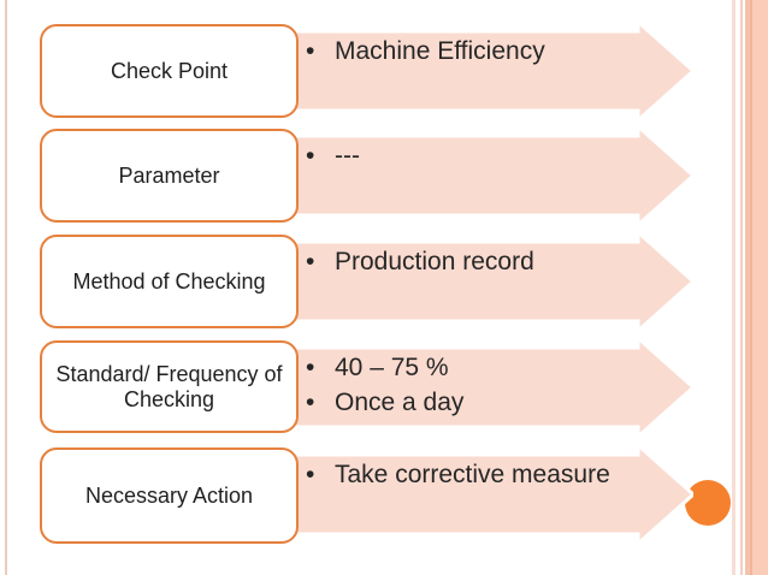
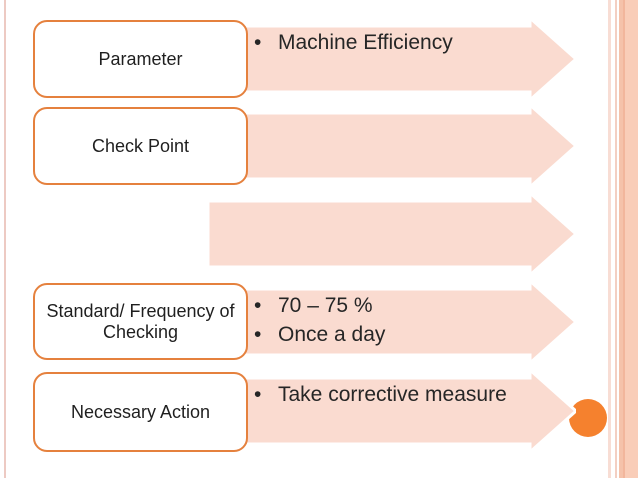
  • Machine Efficiency
- Check Point
+ Parameter
- • ---
- Parameter
+ Check Point
- • Production record
- Method of Checking
- • 40 – 75 %
+ • 70 – 75 %
  • Once a day
  Standard/ Frequency of Checking
  • Take corrective measure
  Necessary Action
